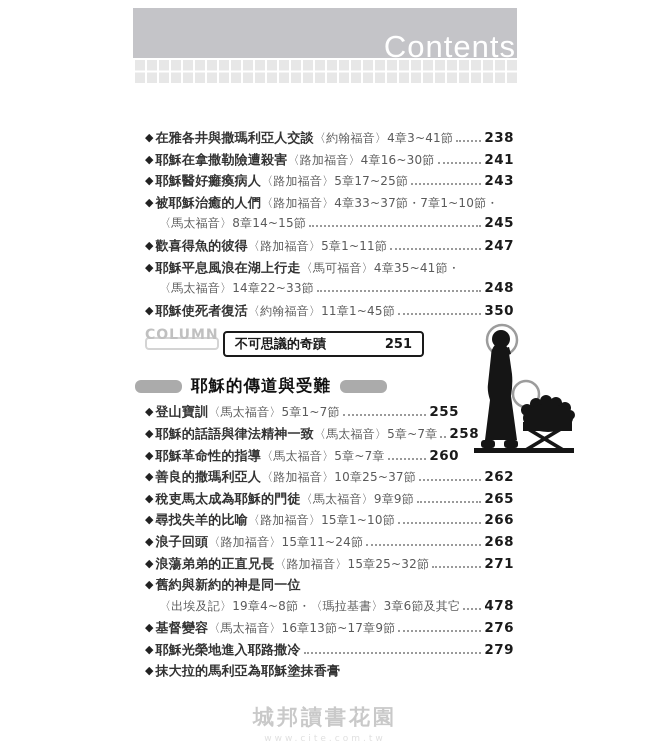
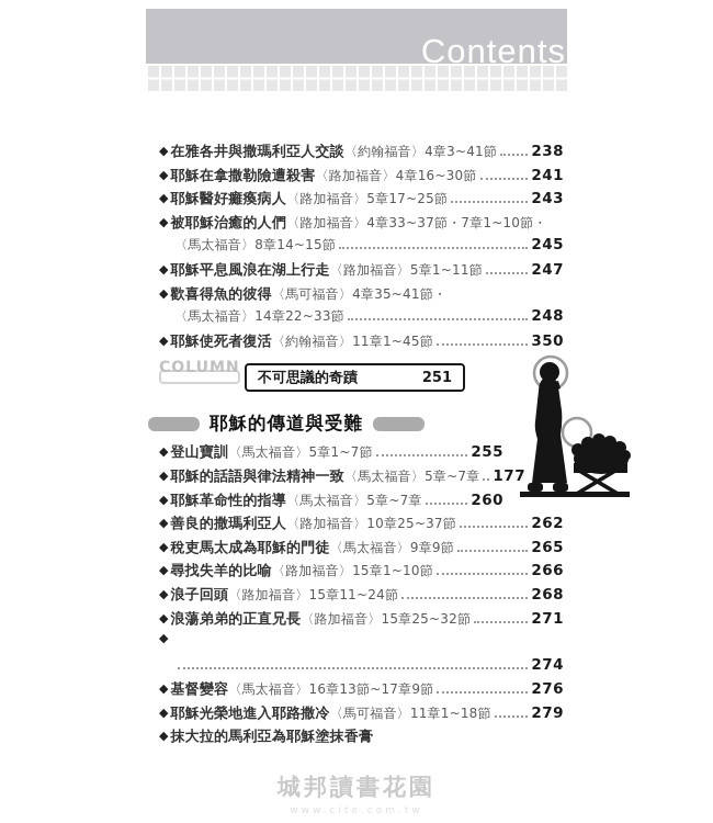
  Contents
  ◆
  在雅各井與撒瑪利亞人交談
  〈約翰福音〉4章3~41節
  238
  ◆
  耶穌在拿撒勒險遭殺害
  〈路加福音〉4章16~30節
  241
  ◆
  耶穌醫好癱瘓病人
  〈路加福音〉5章17~25節
  243
  ◆
  被耶穌治癒的人們
  〈路加福音〉4章33~37節・7章1~10節・
  〈馬太福音〉8章14~15節
  245
  ◆
- 歡喜得魚的彼得
+ 耶穌平息風浪在湖上行走
  〈路加福音〉5章1~11節
  247
  ◆
- 耶穌平息風浪在湖上行走
+ 歡喜得魚的彼得
  〈馬可福音〉4章35~41節・
  〈馬太福音〉14章22~33節
  248
  ◆
  耶穌使死者復活
  〈約翰福音〉11章1~45節
  350
  COLUMN
  不可思議的奇蹟
  251
  耶穌的傳道與受難
  ◆
  登山寶訓
  〈馬太福音〉5章1~7節
  255
  ◆
  耶穌的話語與律法精神一致
  〈馬太福音〉5章~7章
- 258
+ 177
  ◆
  耶穌革命性的指導
  〈馬太福音〉5章~7章
  260
  ◆
  善良的撒瑪利亞人
  〈路加福音〉10章25~37節
  262
  ◆
  稅吏馬太成為耶穌的門徒
  〈馬太福音〉9章9節
  265
  ◆
  尋找失羊的比喻
  〈路加福音〉15章1~10節
  266
  ◆
  浪子回頭
  〈路加福音〉15章11~24節
  268
  ◆
  浪蕩弟弟的正直兄長
  〈路加福音〉15章25~32節
  271
  ◆
- 舊約與新約的神是同一位
- 〈出埃及記〉19章4~8節・〈瑪拉基書〉3章6節及其它
- 478
+ 274
  ◆
  基督變容
  〈馬太福音〉16章13節~17章9節
  276
  ◆
  耶穌光榮地進入耶路撒冷
+ 〈馬可福音〉11章1~18節
  279
  ◆
  抹大拉的馬利亞為耶穌塗抹香膏
  城邦讀書花園
  www.cite.com.tw
